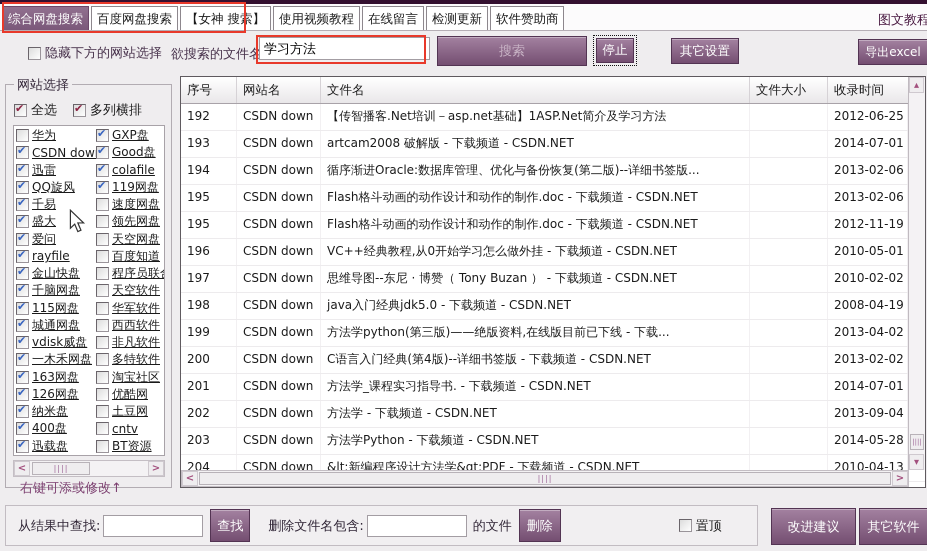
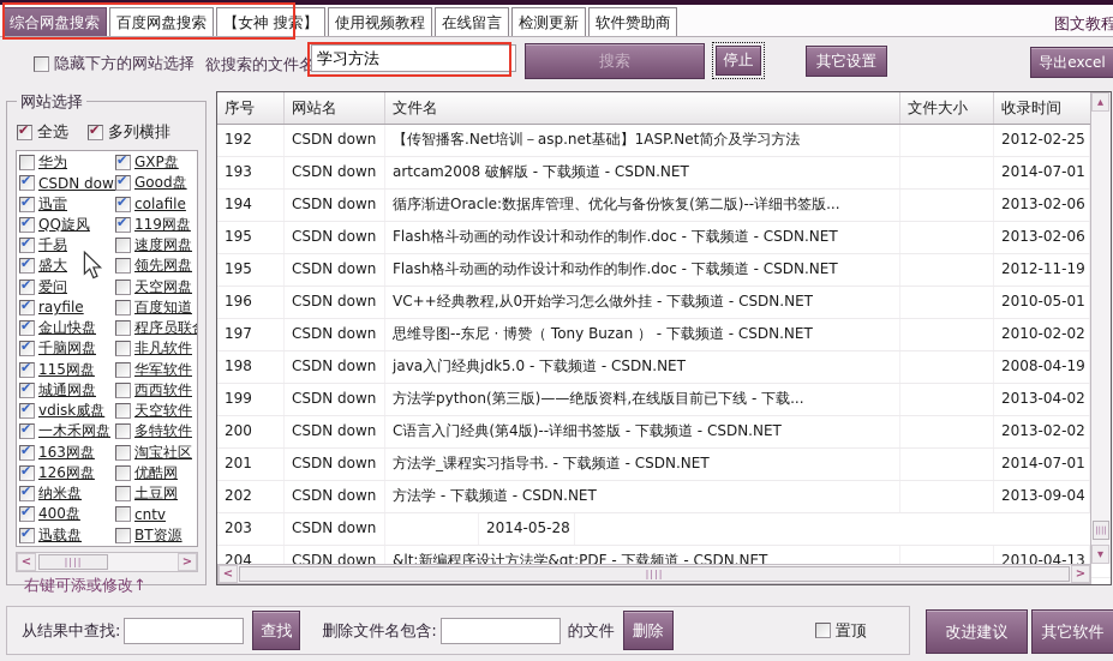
  综合网盘搜索
  百度网盘搜索
  【女神 搜索】
  使用视频教程
  在线留言
  检测更新
  软件赞助商
  图文教程
  隐藏下方的网站选择
  欲搜索的文件名
  学习方法
  搜索
  停止
  其它设置
  导出excel
  网站选择
  全选
  多列横排
  华为
  CSDN dow
  迅雷
  QQ旋风
  千易
  盛大
  爱问
  rayfile
  金山快盘
  千脑网盘
  115网盘
  城通网盘
  vdisk威盘
  一木禾网盘
  163网盘
  126网盘
  纳米盘
  400盘
  迅载盘
  GXP盘
  Good盘
  colafile
  119网盘
  速度网盘
  领先网盘
  天空网盘
  百度知道
  程序员联
- 天空软件
+ 非凡软件
  华军软件
  西西软件
- 非凡软件
+ 天空软件
  多特软件
  淘宝社区
  优酷网
  土豆网
  cntv
  BT资源
  <
  ||||
  >
  右键可添或修改↑
  序号
  网站名
  文件名
  文件大小
  收录时间
  192
  CSDN down
  【传智播客.Net培训－asp.net基础】1ASP.Net简介及学习方法
- 2012-06-25
+ 2012-02-25
  193
  CSDN down
  artcam2008 破解版 - 下载频道 - CSDN.NET
  2014-07-01
  194
  CSDN down
  循序渐进Oracle:数据库管理、优化与备份恢复(第二版)--详细书签版...
  2013-02-06
  195
  CSDN down
  Flash格斗动画的动作设计和动作的制作.doc - 下载频道 - CSDN.NET
  2013-02-06
  195
  CSDN down
  Flash格斗动画的动作设计和动作的制作.doc - 下载频道 - CSDN.NET
  2012-11-19
  196
  CSDN down
  VC++经典教程,从0开始学习怎么做外挂 - 下载频道 - CSDN.NET
  2010-05-01
  197
  CSDN down
  思维导图--东尼 · 博赞（ Tony Buzan ） - 下载频道 - CSDN.NET
  2010-02-02
  198
  CSDN down
  java入门经典jdk5.0 - 下载频道 - CSDN.NET
  2008-04-19
  199
  CSDN down
  方法学python(第三版)——绝版资料,在线版目前已下线 - 下载...
  2013-04-02
  200
  CSDN down
  C语言入门经典(第4版)--详细书签版 - 下载频道 - CSDN.NET
  2013-02-02
  201
  CSDN down
  方法学_课程实习指导书. - 下载频道 - CSDN.NET
  2014-07-01
  202
  CSDN down
  方法学 - 下载频道 - CSDN.NET
  2013-09-04
  203
  CSDN down
- 方法学Python - 下载频道 - CSDN.NET
  2014-05-28
  204
  CSDN down
  &lt;新编程序设计方法学&gt;PDF - 下载频道 - CSDN.NET
  2010-04-13
  ▴
  ||||
  ▾
  <
  ||||
  >
  从结果中查找:
  查找
  删除文件名包含:
  的文件
  删除
  置顶
  改进建议
  其它软件
